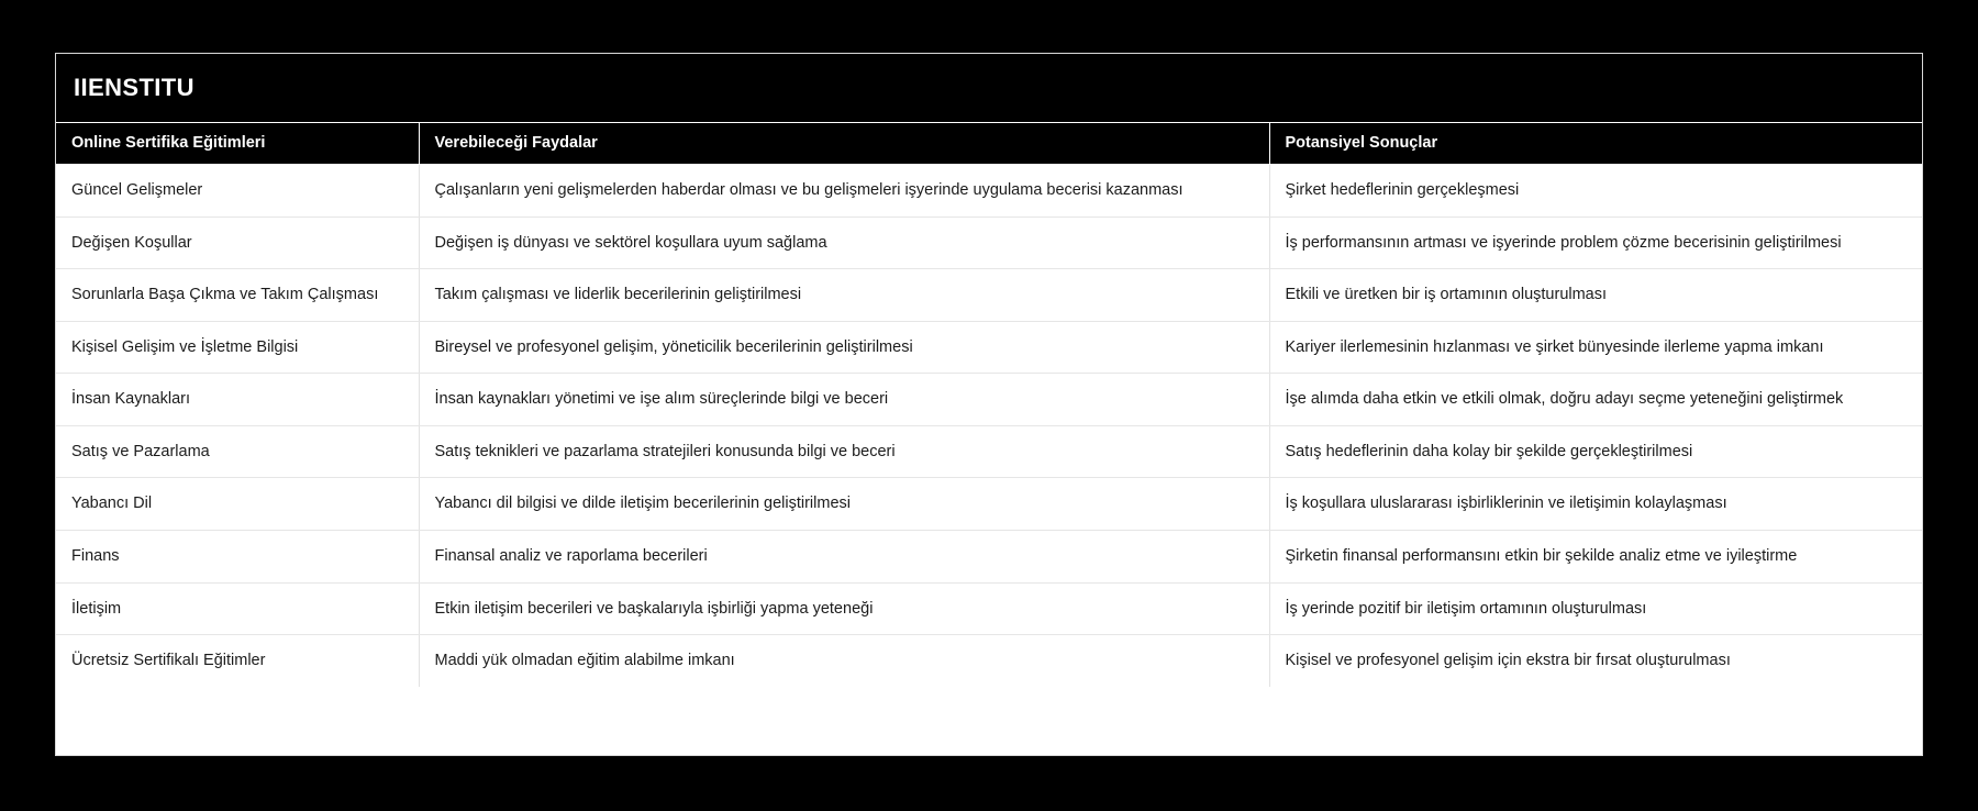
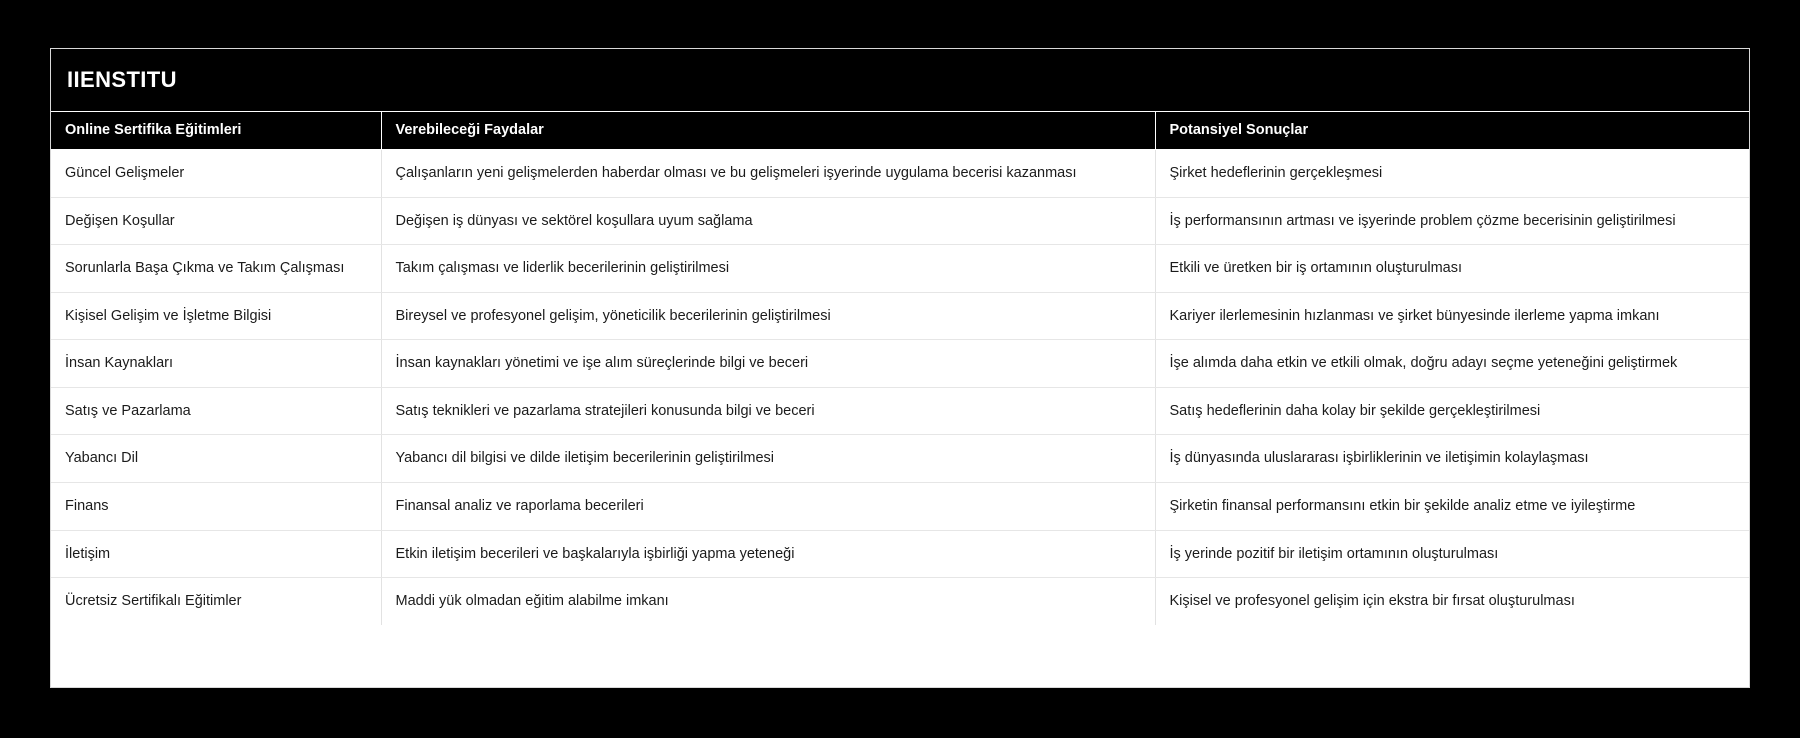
  IIENSTITU
  Online Sertifika Eğitimleri	Verebileceği Faydalar	Potansiyel Sonuçlar
  Güncel Gelişmeler	Çalışanların yeni gelişmelerden haberdar olması ve bu gelişmeleri işyerinde uygulama becerisi kazanması	Şirket hedeflerinin gerçekleşmesi
  Değişen Koşullar	Değişen iş dünyası ve sektörel koşullara uyum sağlama	İş performansının artması ve işyerinde problem çözme becerisinin geliştirilmesi
  Sorunlarla Başa Çıkma ve Takım Çalışması	Takım çalışması ve liderlik becerilerinin geliştirilmesi	Etkili ve üretken bir iş ortamının oluşturulması
  Kişisel Gelişim ve İşletme Bilgisi	Bireysel ve profesyonel gelişim, yöneticilik becerilerinin geliştirilmesi	Kariyer ilerlemesinin hızlanması ve şirket bünyesinde ilerleme yapma imkanı
  İnsan Kaynakları	İnsan kaynakları yönetimi ve işe alım süreçlerinde bilgi ve beceri	İşe alımda daha etkin ve etkili olmak, doğru adayı seçme yeteneğini geliştirmek
  Satış ve Pazarlama	Satış teknikleri ve pazarlama stratejileri konusunda bilgi ve beceri	Satış hedeflerinin daha kolay bir şekilde gerçekleştirilmesi
- Yabancı Dil	Yabancı dil bilgisi ve dilde iletişim becerilerinin geliştirilmesi	İş koşullara uluslararası işbirliklerinin ve iletişimin kolaylaşması
+ Yabancı Dil	Yabancı dil bilgisi ve dilde iletişim becerilerinin geliştirilmesi	İş dünyasında uluslararası işbirliklerinin ve iletişimin kolaylaşması
  Finans	Finansal analiz ve raporlama becerileri	Şirketin finansal performansını etkin bir şekilde analiz etme ve iyileştirme
  İletişim	Etkin iletişim becerileri ve başkalarıyla işbirliği yapma yeteneği	İş yerinde pozitif bir iletişim ortamının oluşturulması
  Ücretsiz Sertifikalı Eğitimler	Maddi yük olmadan eğitim alabilme imkanı	Kişisel ve profesyonel gelişim için ekstra bir fırsat oluşturulması
